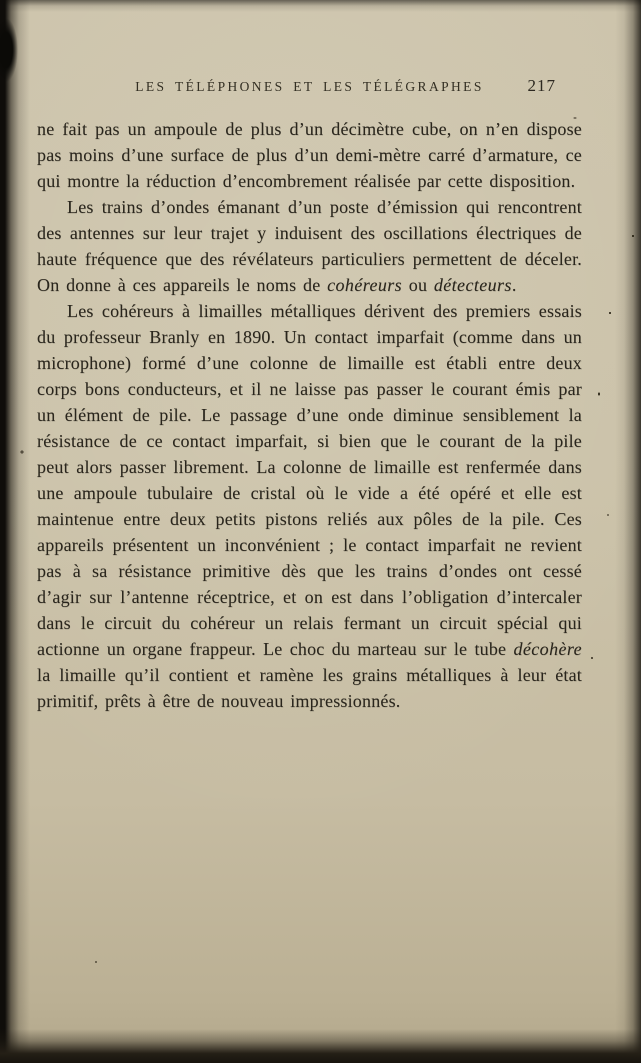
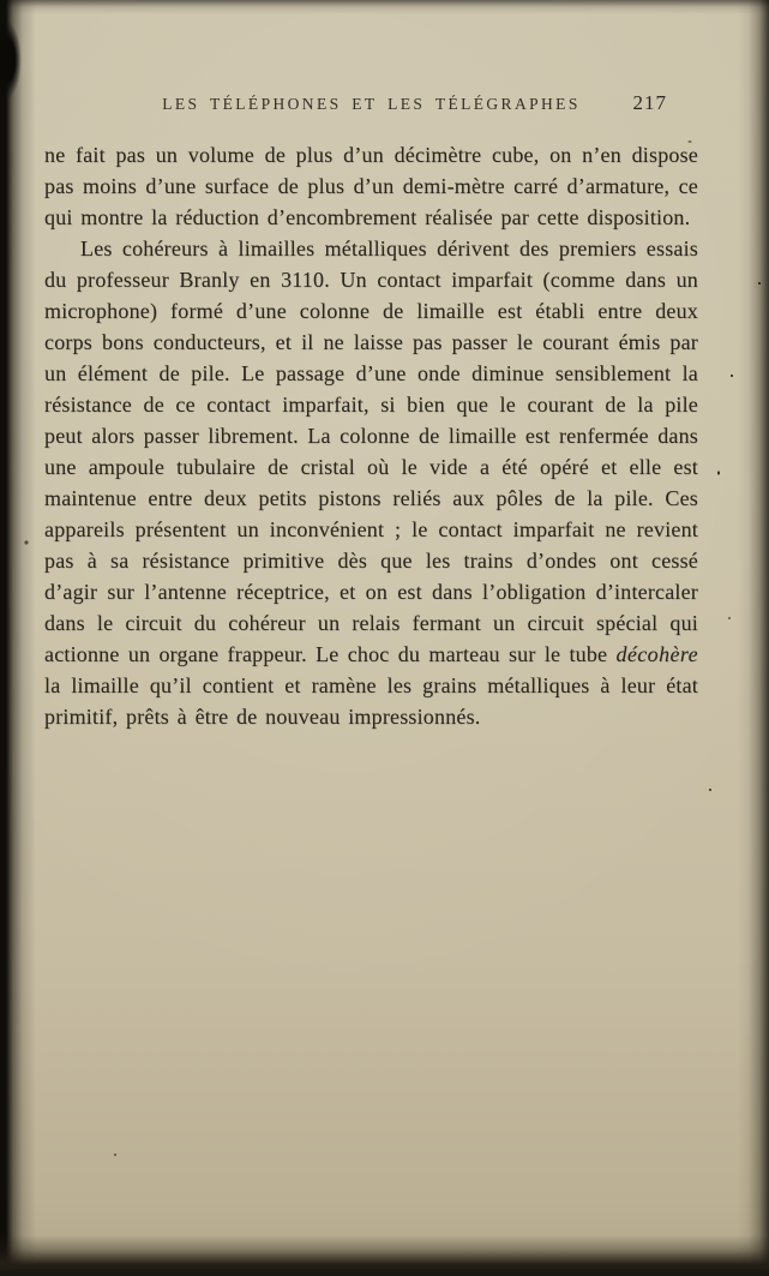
  LES TÉLÉPHONES ET LES TÉLÉGRAPHES
  217
- ne fait pas un ampoule de plus d’un décimètre cube, on n’en dispose pas moins d’une surface de plus d’un demi-mètre carré d’armature, ce qui montre la réduction d’encombrement réalisée par cette disposition.
+ ne fait pas un volume de plus d’un décimètre cube, on n’en dispose pas moins d’une surface de plus d’un demi-mètre carré d’armature, ce qui montre la réduction d’encombrement réalisée par cette disposition.
- Les trains d’ondes émanant d’un poste d’émission qui rencontrent des antennes sur leur trajet y induisent des oscillations électriques de haute fréquence que des révélateurs particuliers permettent de déceler. On donne à ces appareils le noms de cohéreurs ou détecteurs.
- Les cohéreurs à limailles métalliques dérivent des premiers essais du professeur Branly en 1890. Un contact imparfait (comme dans un microphone) formé d’une colonne de limaille est établi entre deux corps bons conducteurs, et il ne laisse pas passer le courant émis par un élément de pile. Le passage d’une onde diminue sensiblement la résistance de ce contact imparfait, si bien que le courant de la pile peut alors passer librement. La colonne de limaille est renfermée dans une ampoule tubulaire de cristal où le vide a été opéré et elle est maintenue entre deux petits pistons reliés aux pôles de la pile. Ces appareils présentent un inconvénient ; le contact imparfait ne revient pas à sa résistance primitive dès que les trains d’ondes ont cessé d’agir sur l’antenne réceptrice, et on est dans l’obligation d’intercaler dans le circuit du cohéreur un relais fermant un circuit spécial qui actionne un organe frappeur. Le choc du marteau sur le tube décohère la limaille qu’il contient et ramène les grains métalliques à leur état primitif, prêts à être de nouveau impressionnés.
+ Les cohéreurs à limailles métalliques dérivent des premiers essais du professeur Branly en 3110. Un contact imparfait (comme dans un microphone) formé d’une colonne de limaille est établi entre deux corps bons conducteurs, et il ne laisse pas passer le courant émis par un élément de pile. Le passage d’une onde diminue sensiblement la résistance de ce contact imparfait, si bien que le courant de la pile peut alors passer librement. La colonne de limaille est renfermée dans une ampoule tubulaire de cristal où le vide a été opéré et elle est maintenue entre deux petits pistons reliés aux pôles de la pile. Ces appareils présentent un inconvénient ; le contact imparfait ne revient pas à sa résistance primitive dès que les trains d’ondes ont cessé d’agir sur l’antenne réceptrice, et on est dans l’obligation d’intercaler dans le circuit du cohéreur un relais fermant un circuit spécial qui actionne un organe frappeur. Le choc du marteau sur le tube décohère la limaille qu’il contient et ramène les grains métalliques à leur état primitif, prêts à être de nouveau impressionnés.
